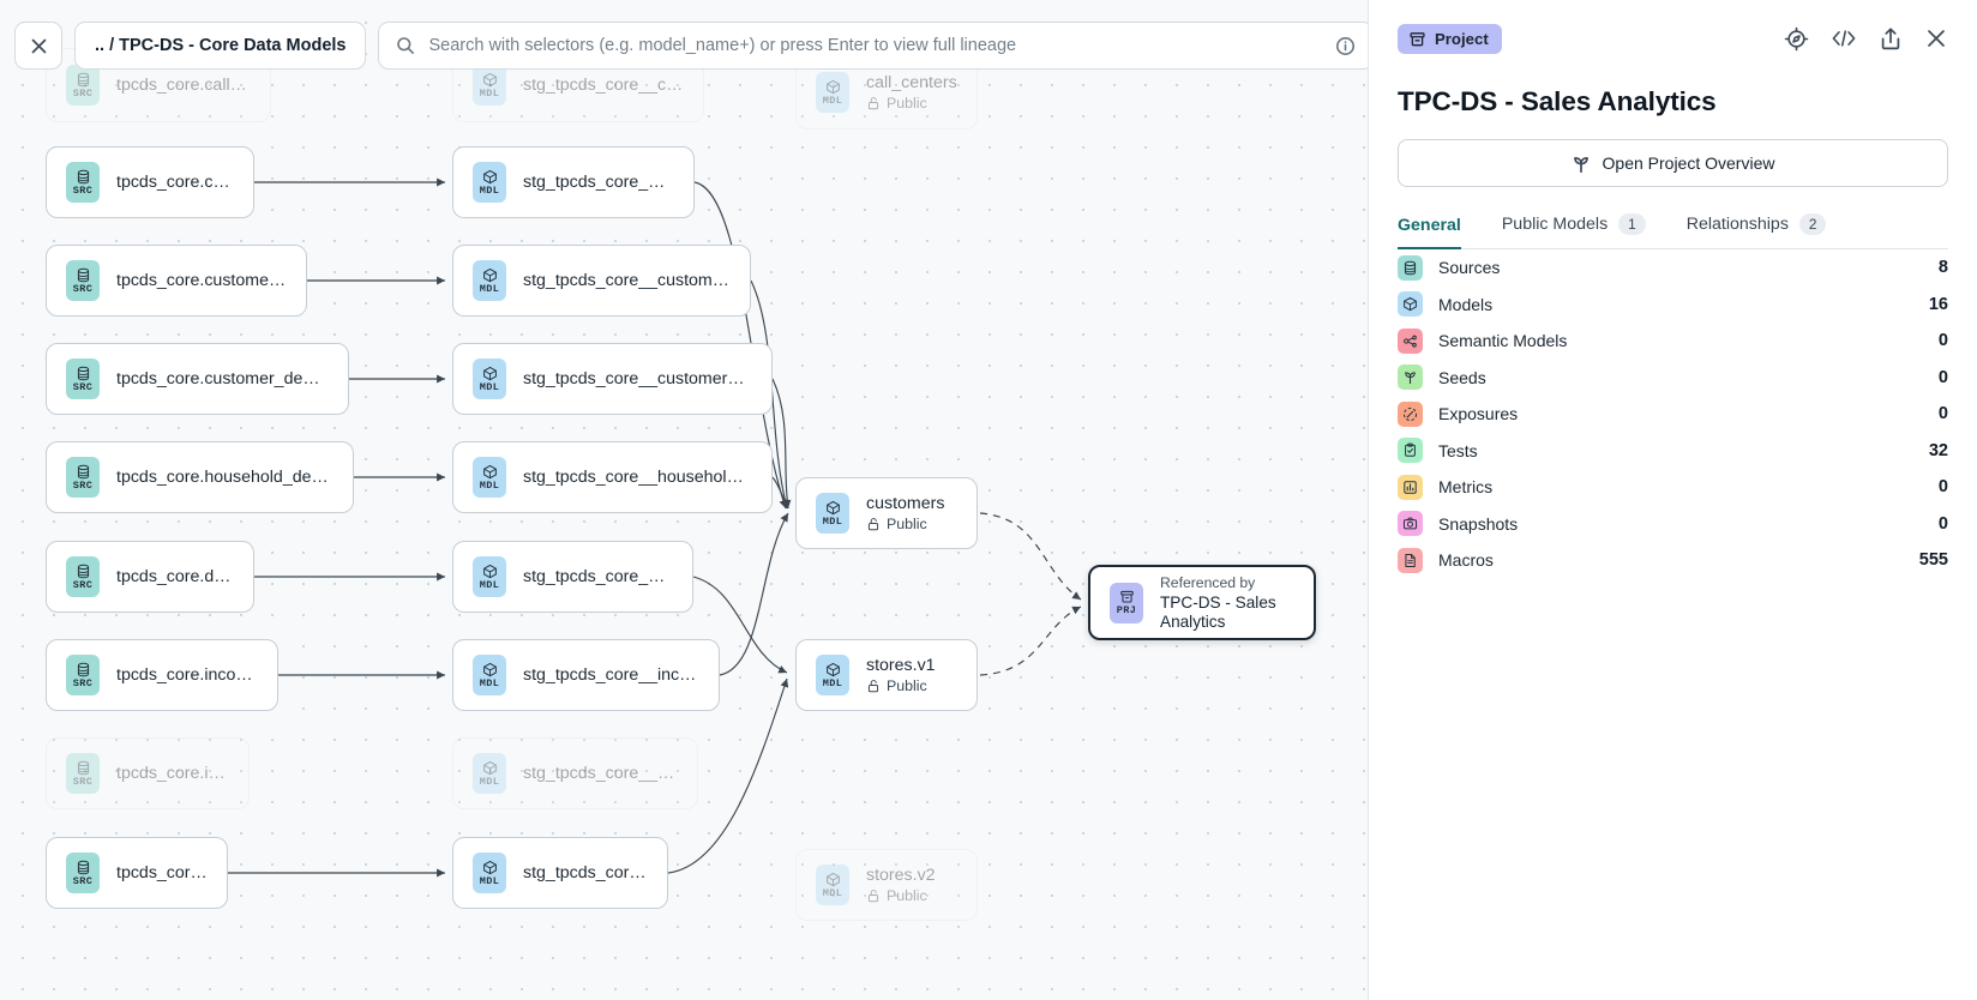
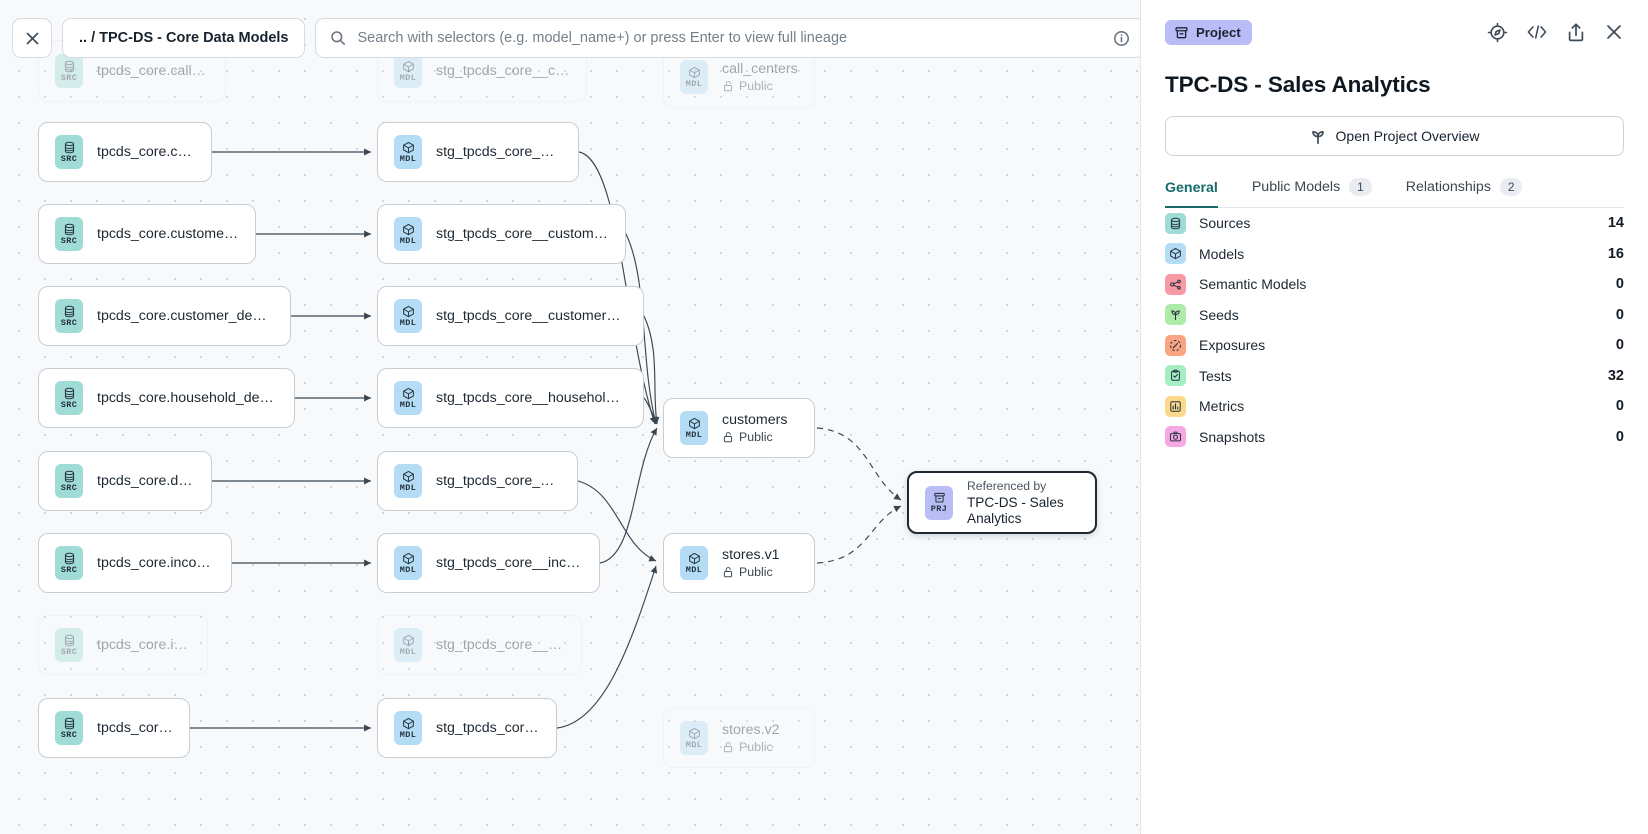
  SRC
  tpcds_core.call_c
  SRC
  tpcds_core.cust
  SRC
  tpcds_core.customer_
  SRC
  tpcds_core.customer_demo
  SRC
  tpcds_core.household_demo
  SRC
  tpcds_core.date
  SRC
  tpcds_core.income
  SRC
  tpcds_core.inv
  SRC
  MDL
  stg_tpcds_core__call
  MDL
  stg_tpcds_core__cu
  MDL
  stg_tpcds_core__customer
  MDL
  stg_tpcds_core__customer_de
  MDL
  stg_tpcds_core__household_d
  MDL
  stg_tpcds_core__da
  MDL
  stg_tpcds_core__incom
  MDL
  stg_tpcds_core__inv
  MDL
  stg_tpcds_core_
  MDL
  call_centers
  Public
  MDL
  customers
  Public
  MDL
  stores.v1
  Public
  MDL
  stores.v2
  Public
  PRJ
  Referenced by
  TPC-DS - Sales Analytics
  .. / TPC-DS - Core Data Models
  Search with selectors (e.g. model_name+) or press Enter to view full lineage
  Project
  TPC-DS - Sales Analytics
  Open Project Overview
  General
  Public Models
  1
  Relationships
  2
  Sources
- 8
+ 14
  Models
  16
  Semantic Models
  0
  Seeds
  0
  Exposures
  0
  Tests
  32
  Metrics
  0
  Snapshots
  0
- Macros
- 555
